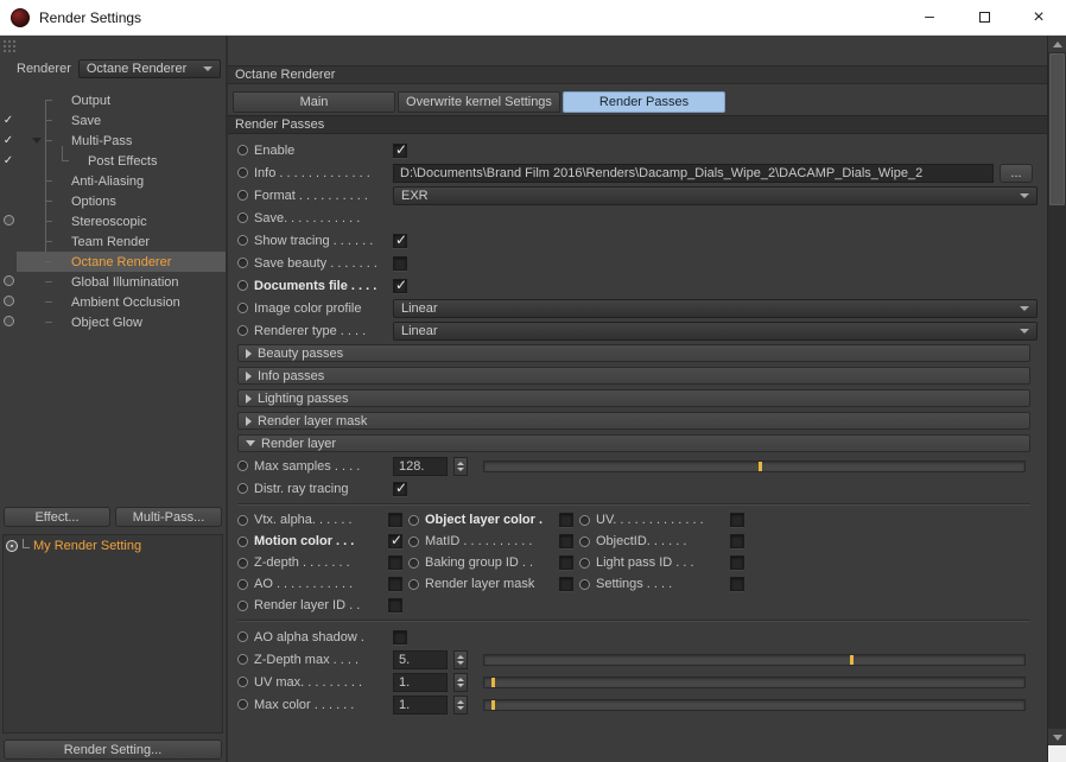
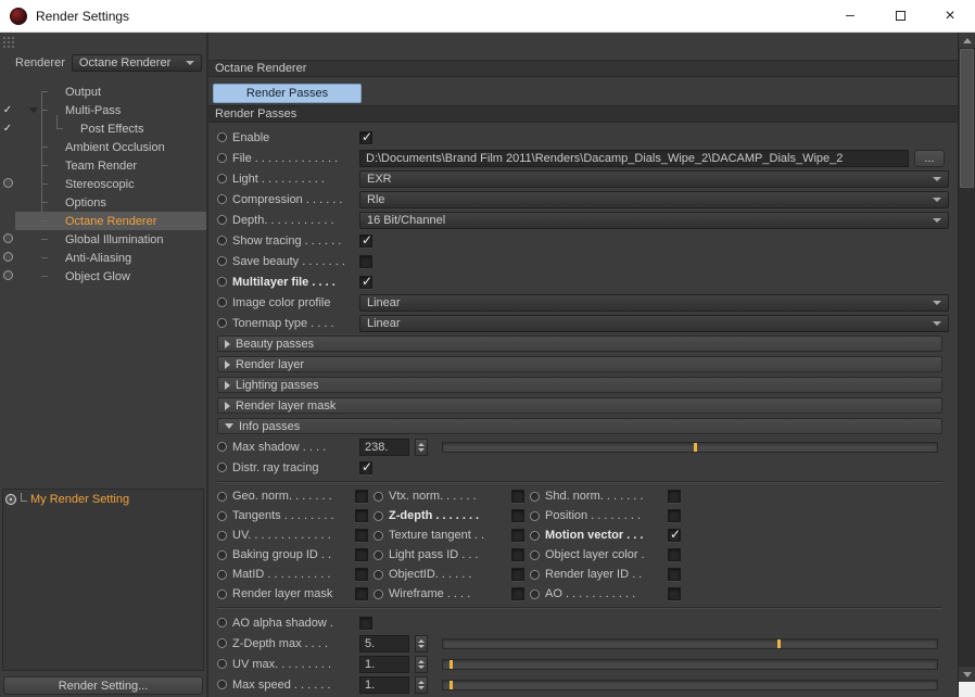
  Render Settings
  –
  ×
  Renderer
  Octane Renderer
  Output
- Save
  Multi-Pass
  Post Effects
- Anti-Aliasing
+ Ambient Occlusion
- Options
+ Team Render
  Stereoscopic
- Team Render
+ Options
  Octane Renderer
  Global Illumination
- Ambient Occlusion
+ Anti-Aliasing
  Object Glow
- Effect...
- Multi-Pass...
  My Render Setting
  Render Setting...
  Octane Renderer
- Main
- Overwrite kernel Settings
  Render Passes
  Render Passes
  Enable
- Info . . . . . . . . . . . . .
+ File . . . . . . . . . . . . .
- D:\Documents\Brand Film 2016\Renders\Dacamp_Dials_Wipe_2\DACAMP_Dials_Wipe_2
+ D:\Documents\Brand Film 2011\Renders\Dacamp_Dials_Wipe_2\DACAMP_Dials_Wipe_2
  ...
- Format . . . . . . . . . .
+ Light . . . . . . . . . .
  EXR
+ Compression . . . . . .
+ Rle
- Save. . . . . . . . . . .
+ Depth. . . . . . . . . . .
+ 16 Bit/Channel
  Show tracing . . . . . .
  Save beauty . . . . . . .
- Documents file . . . .
+ Multilayer file . . . .
  Image color profile
  Linear
- Renderer type . . . .
+ Tonemap type . . . .
  Linear
  Beauty passes
- Info passes
+ Render layer
  Lighting passes
  Render layer mask
- Render layer
+ Info passes
- Max samples . . . .
+ Max shadow . . . .
- 128.
+ 238.
  Distr. ray tracing
+ Geo. norm. . . . . . .
- Vtx. alpha. . . . . .
+ Vtx. norm. . . . . .
+ Shd. norm. . . . . . .
+ Tangents . . . . . . . .
- Object layer color .
+ Z-depth . . . . . . .
+ Position . . . . . . . .
  UV. . . . . . . . . . . . .
+ Texture tangent . .
- Motion color . . .
+ Motion vector . . .
- MatID . . . . . . . . . .
+ Baking group ID . .
- ObjectID. . . . . .
+ Light pass ID . . .
- Z-depth . . . . . . .
+ Object layer color .
- Baking group ID . .
+ MatID . . . . . . . . . .
- Light pass ID . . .
+ ObjectID. . . . . .
- AO . . . . . . . . . . .
+ Render layer ID . .
  Render layer mask
- Settings . . . .
+ Wireframe . . . .
- Render layer ID . .
+ AO . . . . . . . . . . .
  AO alpha shadow .
  Z-Depth max . . . .
  5.
  UV max. . . . . . . . .
  1.
- Max color . . . . . .
+ Max speed . . . . . .
  1.
